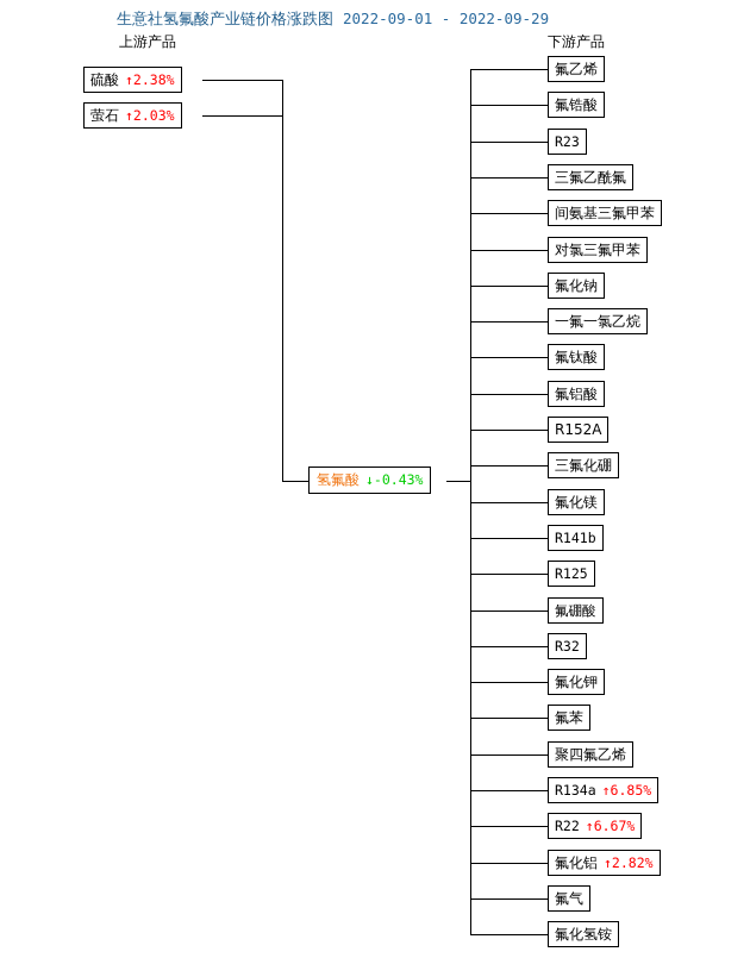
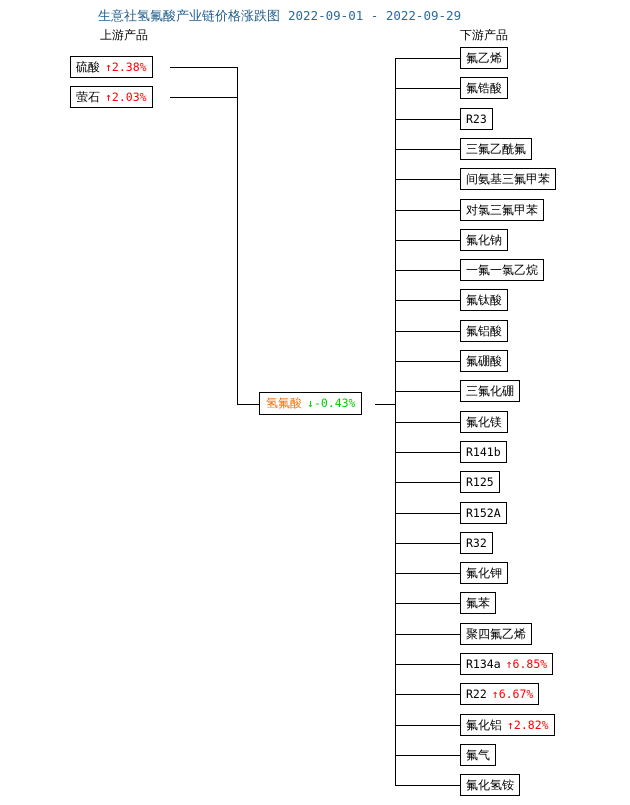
  生意社氢氟酸产业链价格涨跌图 2022-09-01 - 2022-09-29
  上游产品
  下游产品
  硫酸 ↑2.38%
  萤石 ↑2.03%
  氢氟酸 ↓-0.43%
  氟乙烯
  氟锆酸
  R23
  三氟乙酰氟
  间氨基三氟甲苯
  对氯三氟甲苯
  氟化钠
  一氟一氯乙烷
  氟钛酸
  氟铝酸
- R152A
+ 氟硼酸
  三氟化硼
  氟化镁
  R141b
  R125
- 氟硼酸
+ R152A
  R32
  氟化钾
  氟苯
  聚四氟乙烯
  R134a ↑6.85%
  R22 ↑6.67%
  氟化铝 ↑2.82%
  氟气
  氟化氢铵
